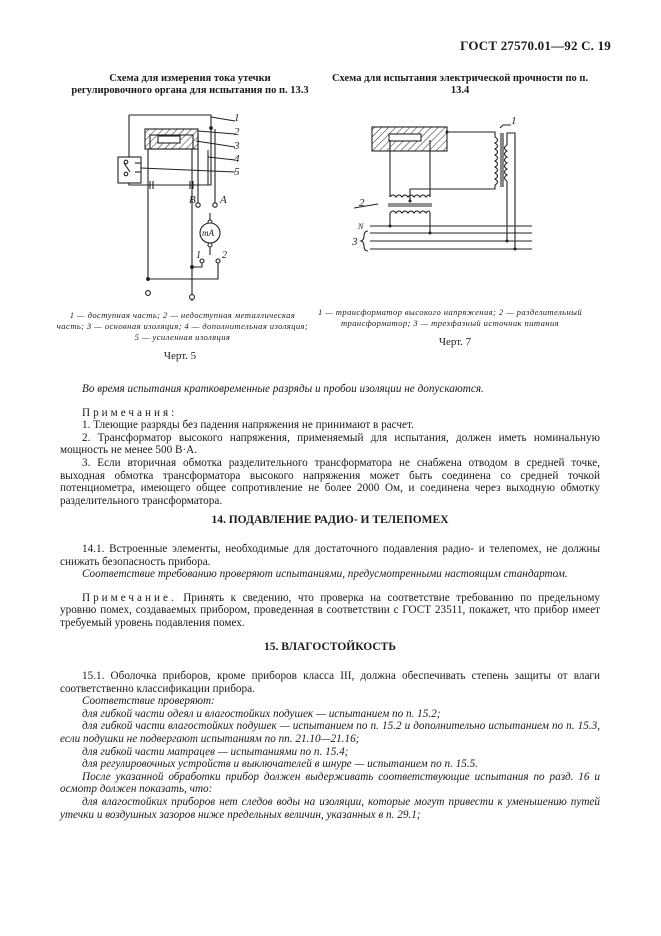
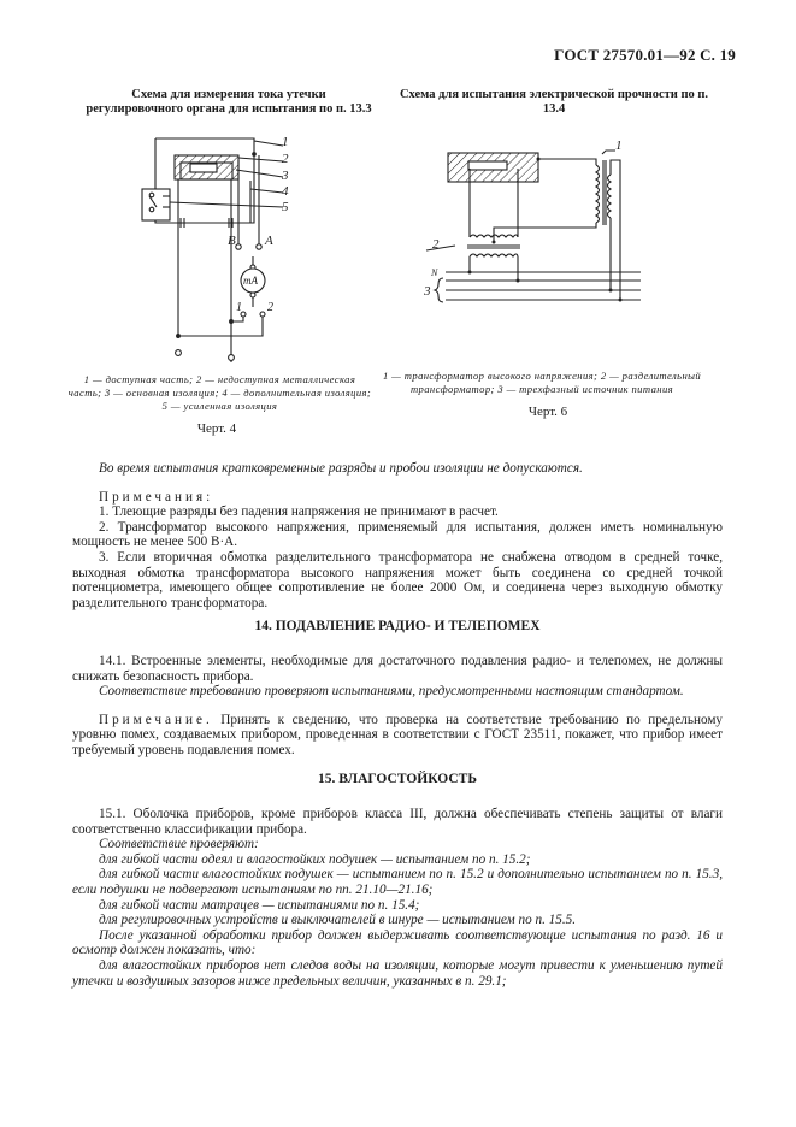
  ГОСТ 27570.01—92 С. 19
  Схема для измерения тока утечки регулировочного органа для испытания по п. 13.3
  1
  2
  3
  4
  5
  B
  A
  1
  2
  mA
  1 — доступная часть; 2 — недоступная металлическая часть; 3 — основная изоляция; 4 — дополнительная изоляция; 5 — усиленная изоляция
- Черт. 5
+ Черт. 4
  Схема для испытания электрической прочности по п. 13.4
  1
  2
  N
  3
  1 — трансформатор высокого напряжения; 2 — разделительный трансформатор; 3 — трехфазный источник питания
- Черт. 7
+ Черт. 6
  Во время испытания кратковременные разряды и пробои изоляции не допускаются.
  Примечания:
  1. Тлеющие разряды без падения напряжения не принимают в расчет.
  2. Трансформатор высокого напряжения, применяемый для испытания, должен иметь номинальную мощность не менее 500 В·А.
  3. Если вторичная обмотка разделительного трансформатора не снабжена отводом в средней точке, выходная обмотка трансформатора высокого напряжения может быть соединена со средней точкой потенциометра, имеющего общее сопротивление не более 2000 Ом, и соединена через выходную обмотку разделительного трансформатора.
  14. ПОДАВЛЕНИЕ РАДИО- И ТЕЛЕПОМЕХ
  14.1. Встроенные элементы, необходимые для достаточного подавления радио- и телепомех, не должны снижать безопасность прибора.
  Соответствие требованию проверяют испытаниями, предусмотренными настоящим стандартом.
  Примечание. Принять к сведению, что проверка на соответствие требованию по предельному уровню помех, создаваемых прибором, проведенная в соответствии с ГОСТ 23511, покажет, что прибор имеет требуемый уровень подавления помех.
  15. ВЛАГОСТОЙКОСТЬ
  15.1. Оболочка приборов, кроме приборов класса III, должна обеспечивать степень защиты от влаги соответственно классификации прибора.
  Соответствие проверяют:
  для гибкой части одеял и влагостойких подушек — испытанием по п. 15.2;
  для гибкой части влагостойких подушек — испытанием по п. 15.2 и дополнительно испытанием по п. 15.3, если подушки не подвергают испытаниям по пп. 21.10—21.16;
  для гибкой части матрацев — испытаниями по п. 15.4;
  для регулировочных устройств и выключателей в шнуре — испытанием по п. 15.5.
  После указанной обработки прибор должен выдерживать соответствующие испытания по разд. 16 и осмотр должен показать, что:
  для влагостойких приборов нет следов воды на изоляции, которые могут привести к уменьшению путей утечки и воздушных зазоров ниже предельных величин, указанных в п. 29.1;
